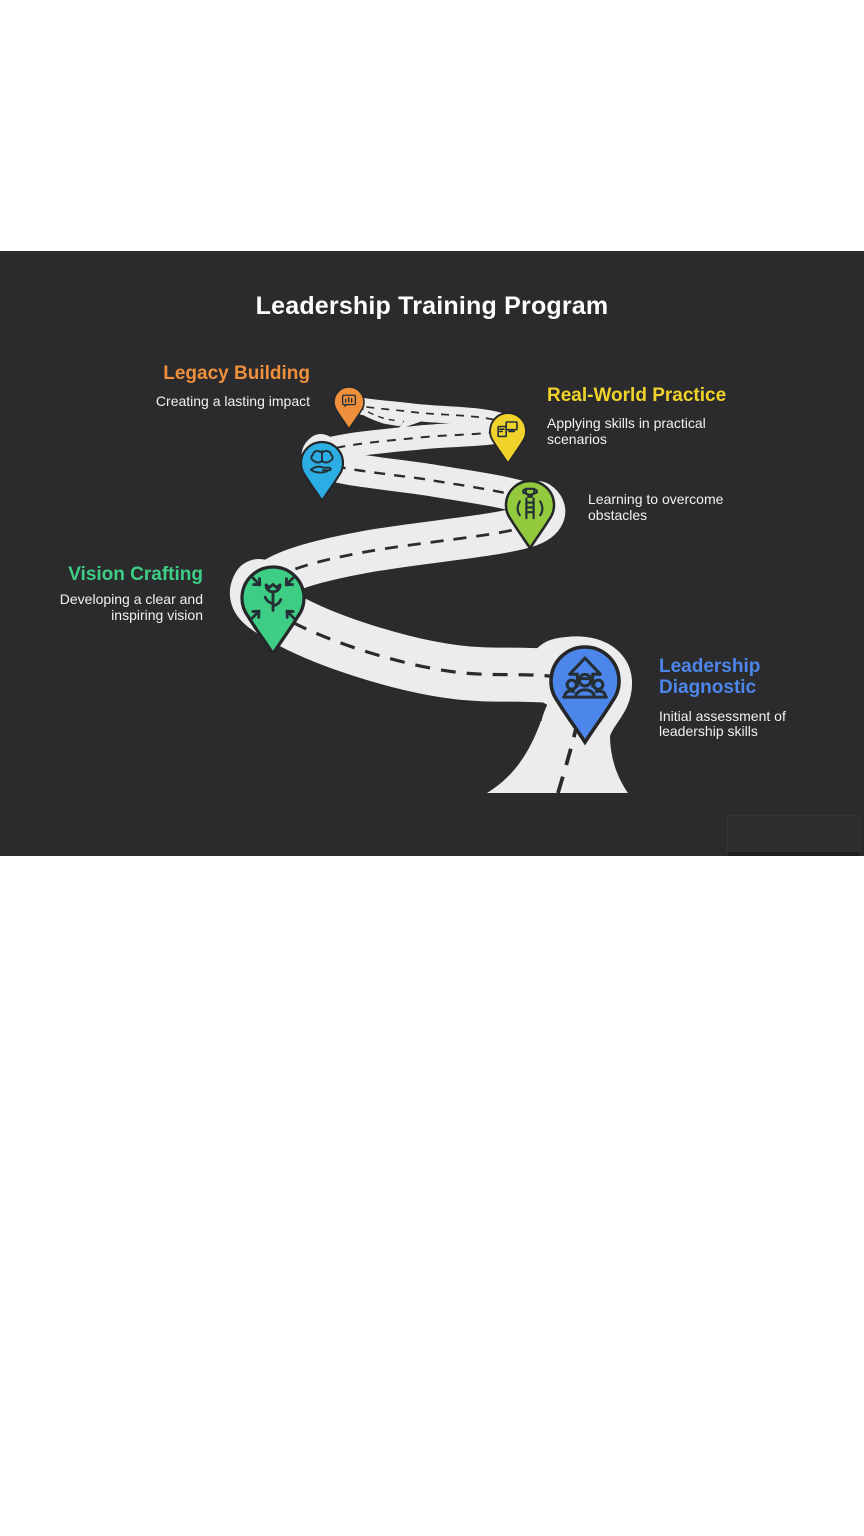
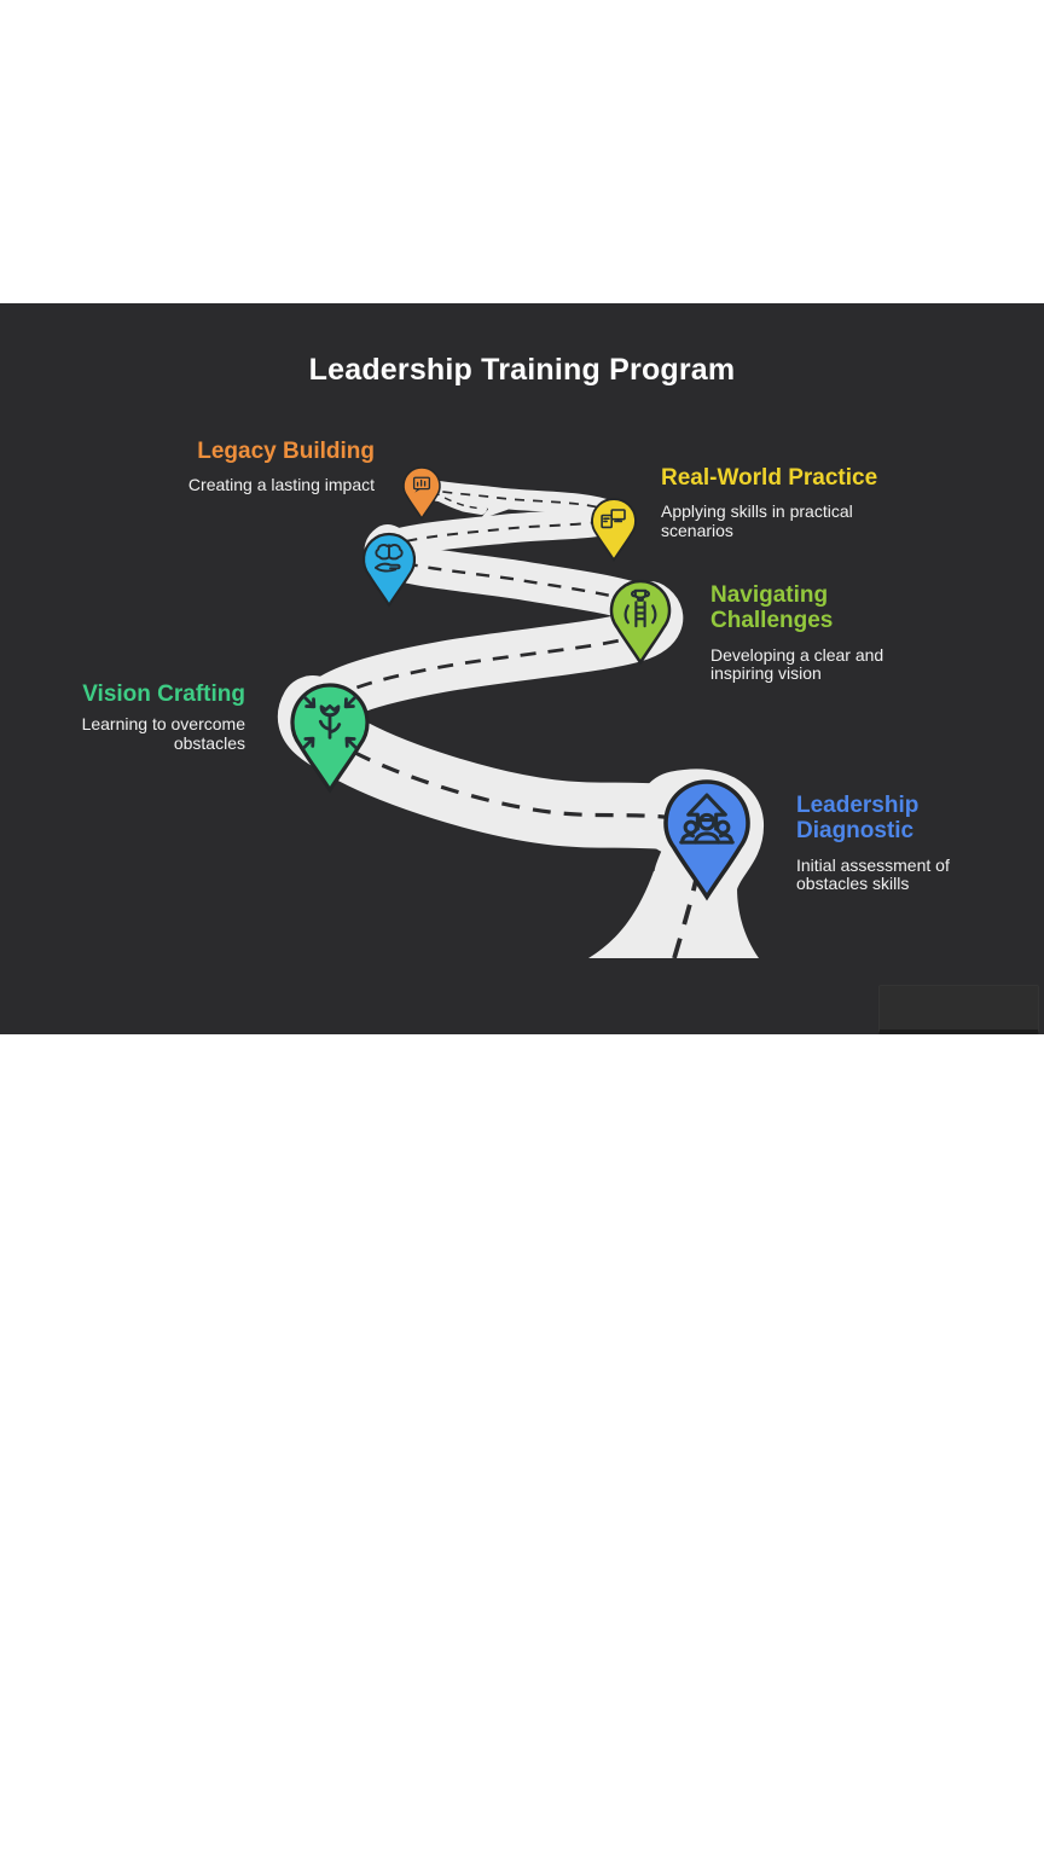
  Leadership Training Program
  Legacy Building
  Creating a lasting impact
  Real-World Practice
  Applying skills in practical scenarios
+ Navigating Challenges
- Learning to overcome obstacles
+ Developing a clear and inspiring vision
  Vision Crafting
- Developing a clear and inspiring vision
+ Learning to overcome obstacles
  Leadership Diagnostic
- Initial assessment of leadership skills
+ Initial assessment of obstacles skills
